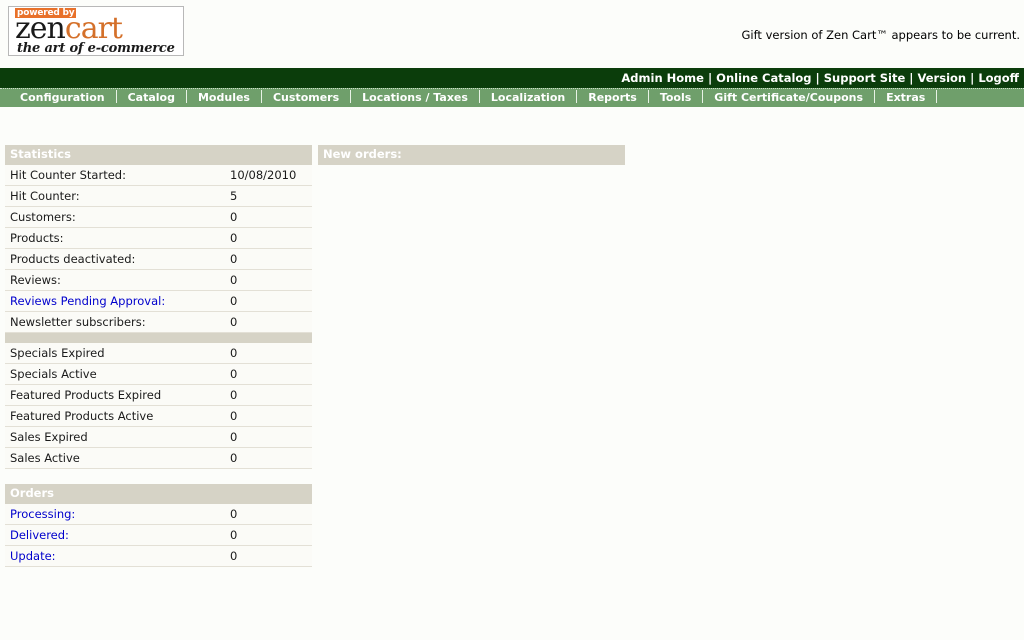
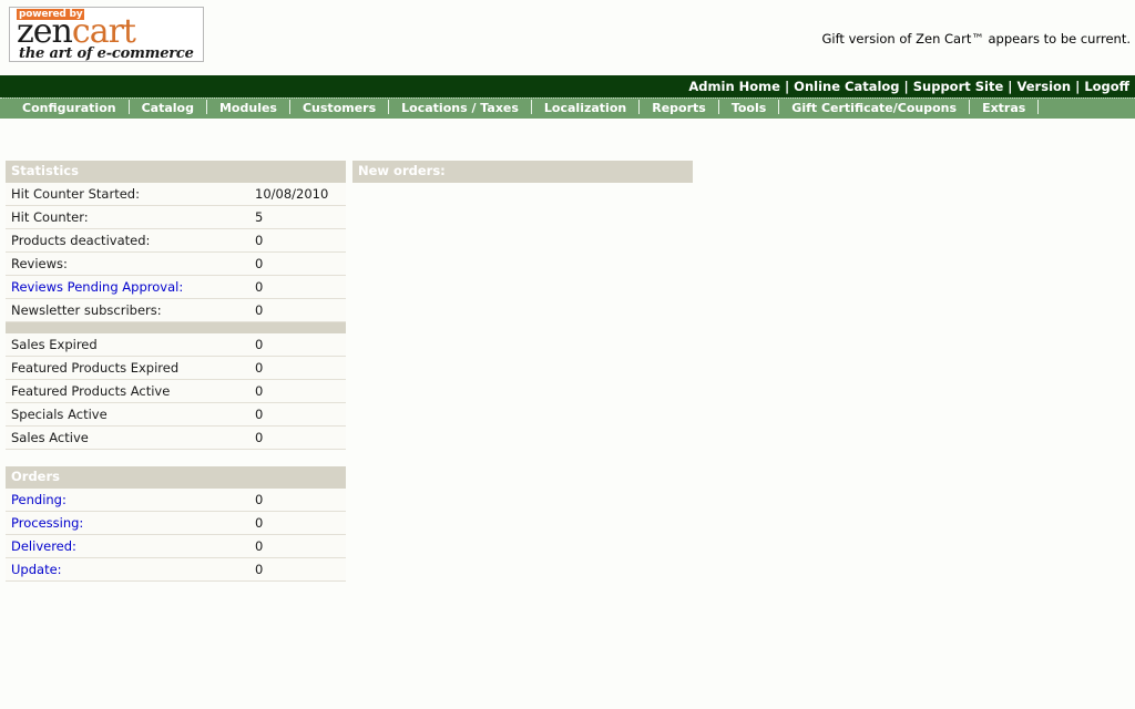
  powered by
  zencart
  the art of e-commerce
  Gift version of Zen Cart™ appears to be current.
  Admin Home | Online Catalog | Support Site | Version | Logoff
  Configuration Catalog Modules Customers Locations / Taxes Localization Reports Tools Gift Certificate/Coupons Extras
  Statistics
  Hit Counter Started:	10/08/2010
  Hit Counter:	5
- Customers:	0
- Products:	0
  Products deactivated:	0
  Reviews:	0
  Reviews Pending Approval:	0
  Newsletter subscribers:	0
- Specials Expired	0
- Specials Active	0
+ Sales Expired	0
  Featured Products Expired	0
  Featured Products Active	0
- Sales Expired	0
+ Specials Active	0
  Sales Active	0
  Orders
+ Pending:	0
  Processing:	0
  Delivered:	0
  Update:	0
  New orders:
